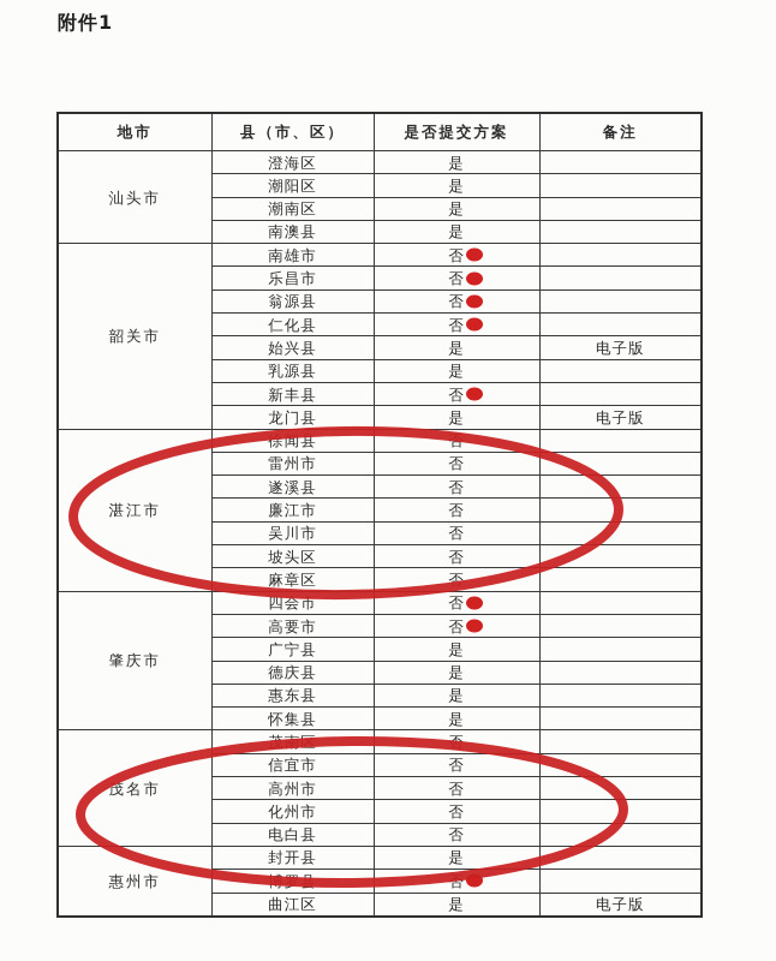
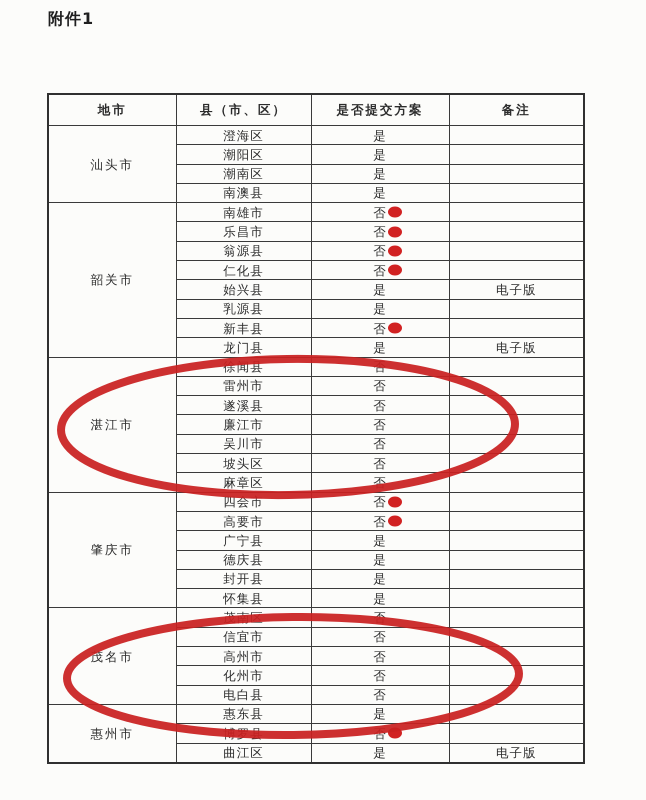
  附件1
  地市	县（市、区）	是否提交方案	备注
  汕头市	澄海区	是
  潮阳区	是
  潮南区	是
  南澳县	是
  韶关市	南雄市	否
  乐昌市	否
  翁源县	否
  仁化县	否
  始兴县	是	电子版
  乳源县	是
  新丰县	否
  龙门县	是	电子版
  湛江市	徐闻县
  雷州市	否
  遂溪县	否
  廉江市	否
  吴川市	否
  坡头区	否
  麻章区	否
  肇庆市	四会市	否
  高要市	否
  广宁县	是
  德庆县	是
- 惠东县	是
+ 封开县	是
  怀集县	是
  信宜市	否
  高州市	否
  化州市	否
  电白县	否
- 惠州市	封开县	是
+ 惠州市	惠东县	是
  曲江区	是	电子版
